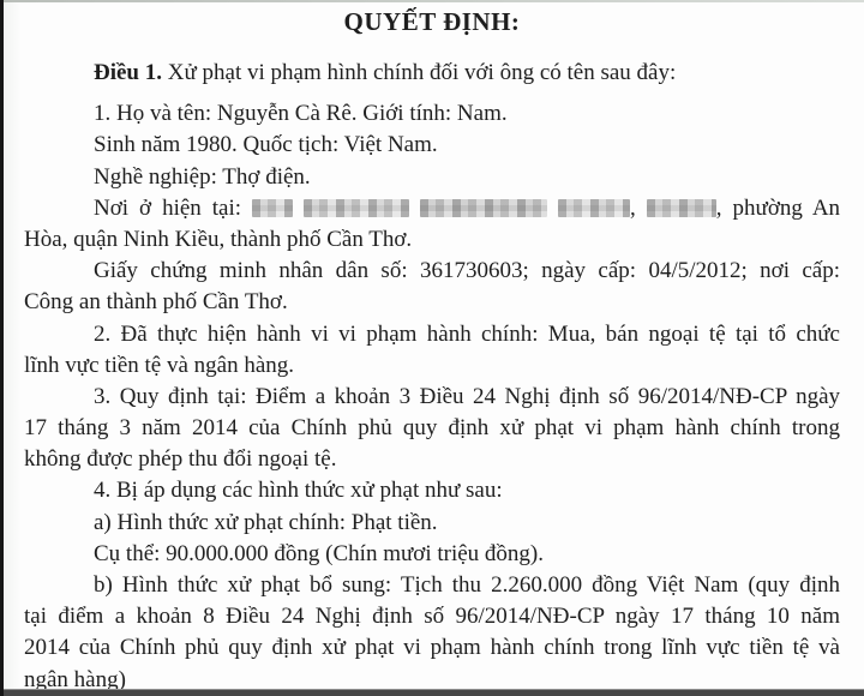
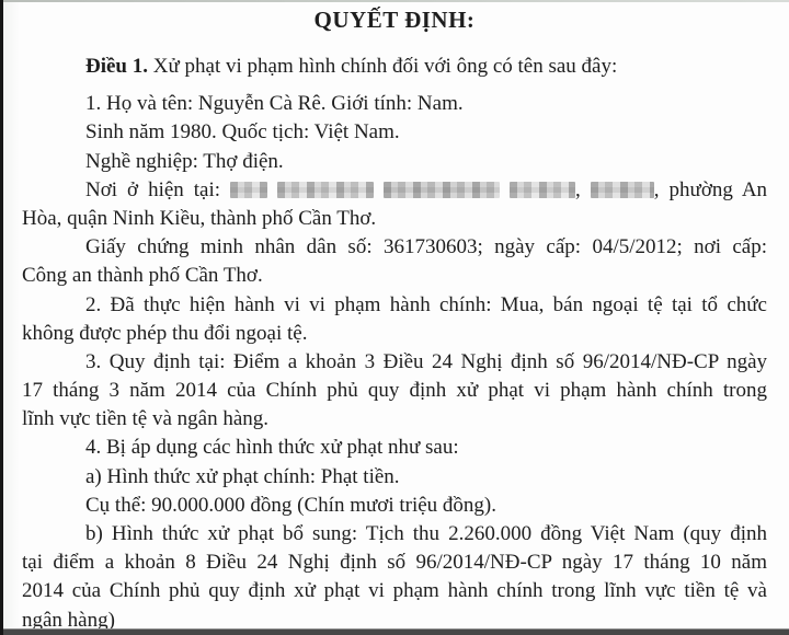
  QUYẾT ĐỊNH:
  Điều 1. Xử phạt vi phạm hình chính đối với ông có tên sau đây:
  1. Họ và tên: Nguyễn Cà Rê. Giới tính: Nam.
  Sinh năm 1980. Quốc tịch: Việt Nam.
  Nghề nghiệp: Thợ điện.
  Nơi ở hiện tại: , , phường An
  Hòa, quận Ninh Kiều, thành phố Cần Thơ.
  Giấy chứng minh nhân dân số: 361730603; ngày cấp: 04/5/2012; nơi cấp:
  Công an thành phố Cần Thơ.
  2. Đã thực hiện hành vi vi phạm hành chính: Mua, bán ngoại tệ tại tổ chức
- lĩnh vực tiền tệ và ngân hàng.
+ không được phép thu đổi ngoại tệ.
  3. Quy định tại: Điểm a khoản 3 Điều 24 Nghị định số 96/2014/NĐ-CP ngày
  17 tháng 3 năm 2014 của Chính phủ quy định xử phạt vi phạm hành chính trong
- không được phép thu đổi ngoại tệ.
+ lĩnh vực tiền tệ và ngân hàng.
  4. Bị áp dụng các hình thức xử phạt như sau:
  a) Hình thức xử phạt chính: Phạt tiền.
  Cụ thể: 90.000.000 đồng (Chín mươi triệu đồng).
  b) Hình thức xử phạt bổ sung: Tịch thu 2.260.000 đồng Việt Nam (quy định
  tại điểm a khoản 8 Điều 24 Nghị định số 96/2014/NĐ-CP ngày 17 tháng 10 năm
  2014 của Chính phủ quy định xử phạt vi phạm hành chính trong lĩnh vực tiền tệ và
  ngân hàng)
